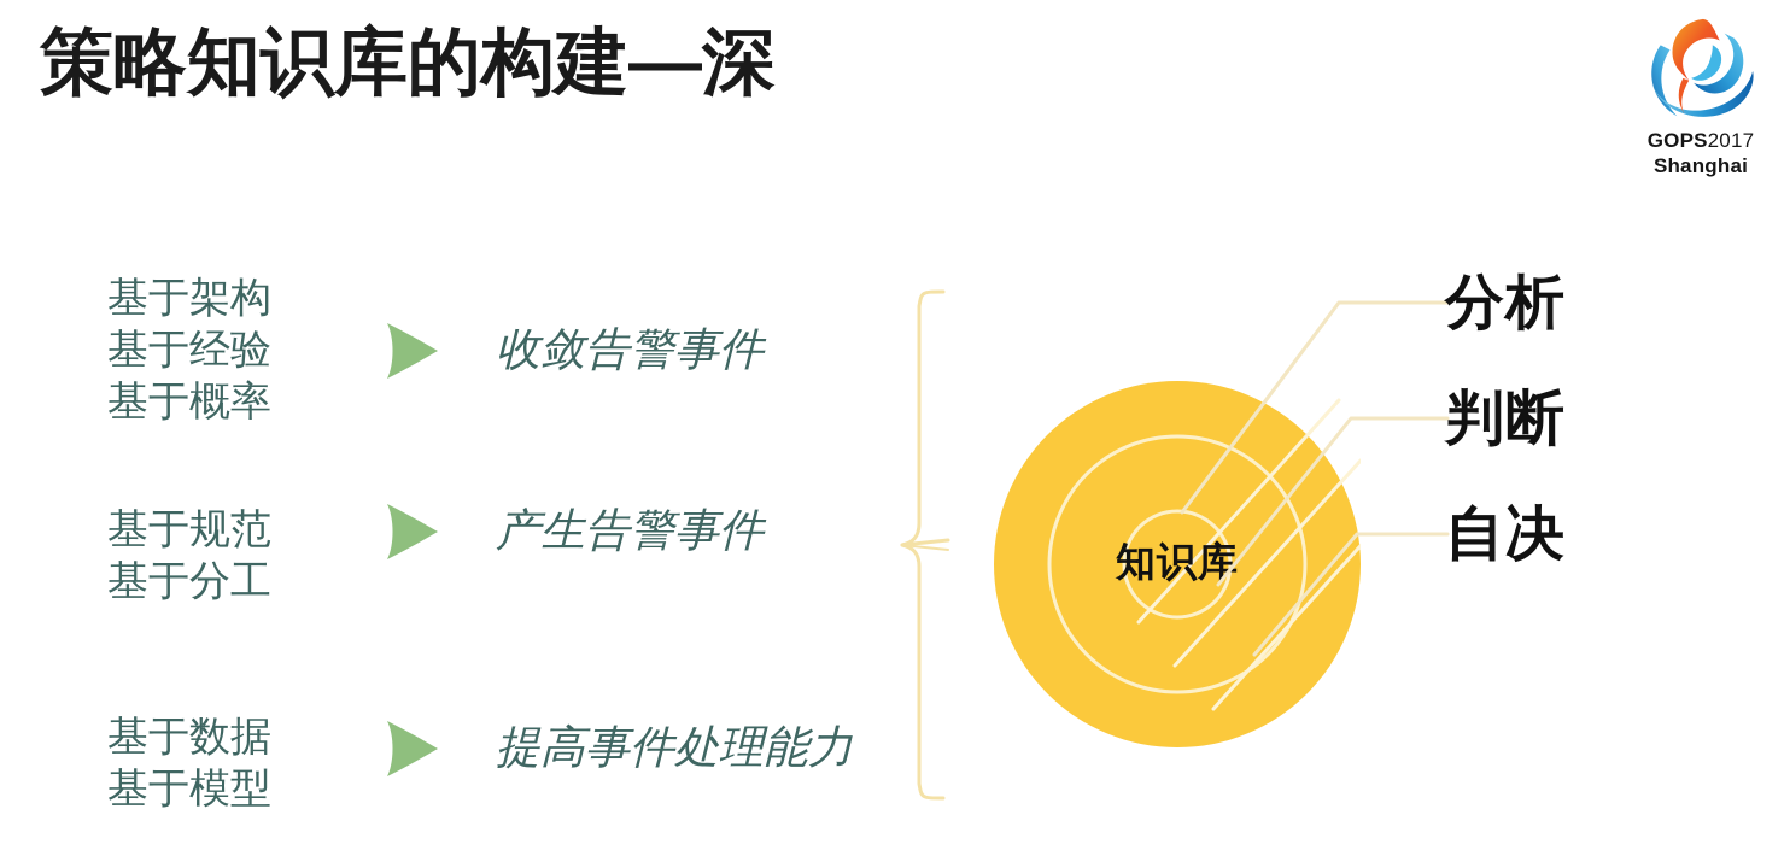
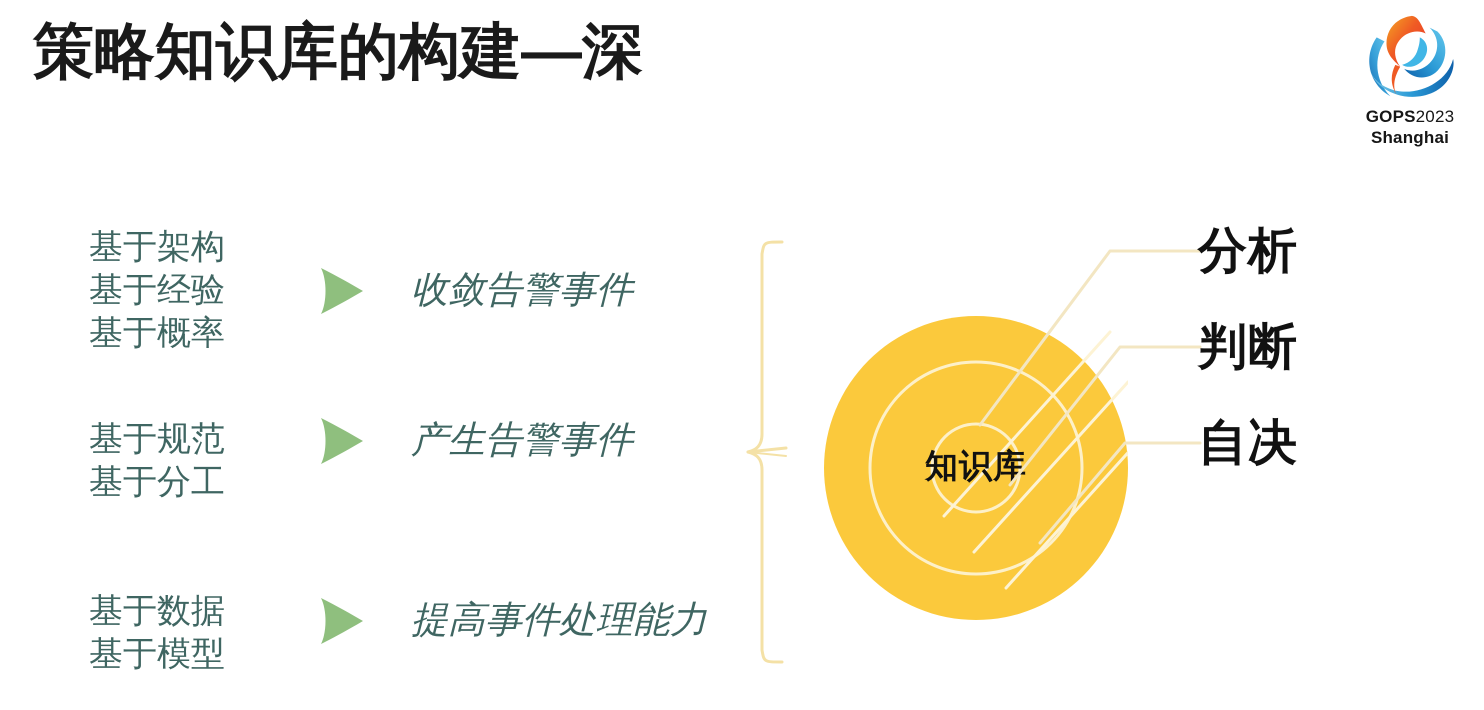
  策略知识库的构建—深
- GOPS2017
+ GOPS2023
  Shanghai
  基于架构
  基于经验
  基于概率
  收敛告警事件
  基于规范
  基于分工
  产生告警事件
  基于数据
  基于模型
  提高事件处理能力
  知识库
  分析
  判断
  自决
